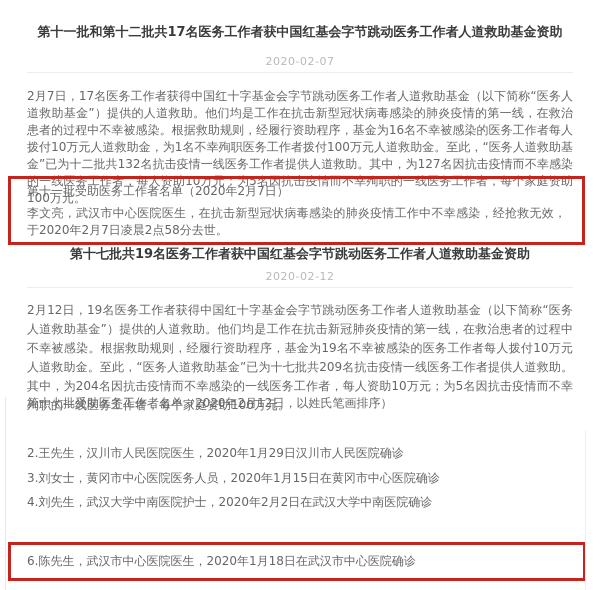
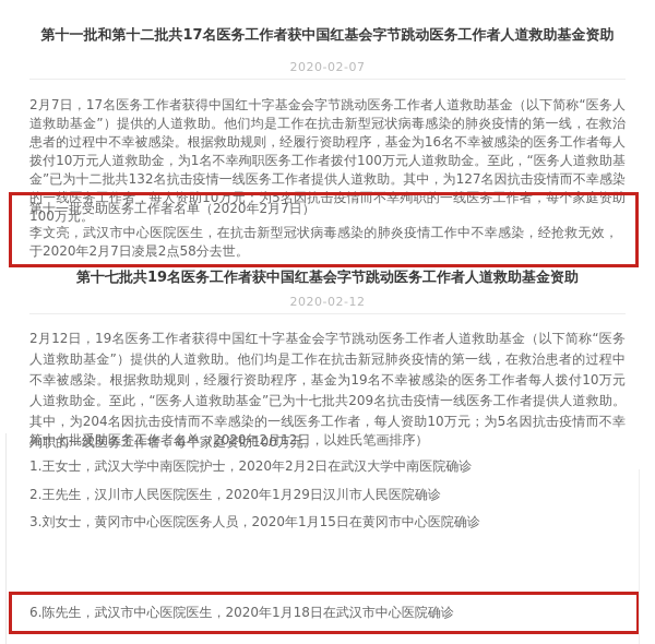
  第十一批和第十二批共17名医务工作者获中国红基会字节跳动医务工作者人道救助基金资助
  2020-02-07
  2月7日，17名医务工作者获得中国红十字基金会字节跳动医务工作者人道救助基金（以下简称“医务人道救助基金”）提供的人道救助。他们均是工作在抗击新型冠状病毒感染的肺炎疫情的第一线，在救治患者的过程中不幸被感染。根据救助规则，经履行资助程序，基金为16名不幸被感染的医务工作者每人拨付10万元人道救助金，为1名不幸殉职医务工作者拨付100万元人道救助金。至此，“医务人道救助基金”已为十二批共132名抗击疫情一线医务工作者提供人道救助。其中，为127名因抗击疫情而不幸感染的一线医务工作者，每人资助10万元；为5名因抗击疫情而不幸殉职的一线医务工作者，每个家庭资助100万元。
  第十一批受助医务工作者名单（2020年2月7日）
  李文亮，武汉市中心医院医生，在抗击新型冠状病毒感染的肺炎疫情工作中不幸感染，经抢救无效，于2020年2月7日凌晨2点58分去世。
  第十七批共19名医务工作者获中国红基会字节跳动医务工作者人道救助基金资助
  2020-02-12
  2月12日，19名医务工作者获得中国红十字基金会字节跳动医务工作者人道救助基金（以下简称“医务人道救助基金”）提供的人道救助。他们均是工作在抗击新冠肺炎疫情的第一线，在救治患者的过程中不幸被感染。根据救助规则，经履行资助程序，基金为19名不幸被感染的医务工作者每人拨付10万元人道救助金。至此，“医务人道救助基金”已为十七批共209名抗击疫情一线医务工作者提供人道救助。其中，为204名因抗击疫情而不幸感染的一线医务工作者，每人资助10万元；为5名因抗击疫情而不幸殉职的一线医务工作者，每个家庭资助100万元。
  第十七批受助医务工作者名单（2020年2月12日，以姓氏笔画排序）
+ 1.王女士，武汉大学中南医院护士，2020年2月2日在武汉大学中南医院确诊
  2.王先生，汉川市人民医院医生，2020年1月29日汉川市人民医院确诊
  3.刘女士，黄冈市中心医院医务人员，2020年1月15日在黄冈市中心医院确诊
- 4.刘先生，武汉大学中南医院护士，2020年2月2日在武汉大学中南医院确诊
  6.陈先生，武汉市中心医院医生，2020年1月18日在武汉市中心医院确诊
